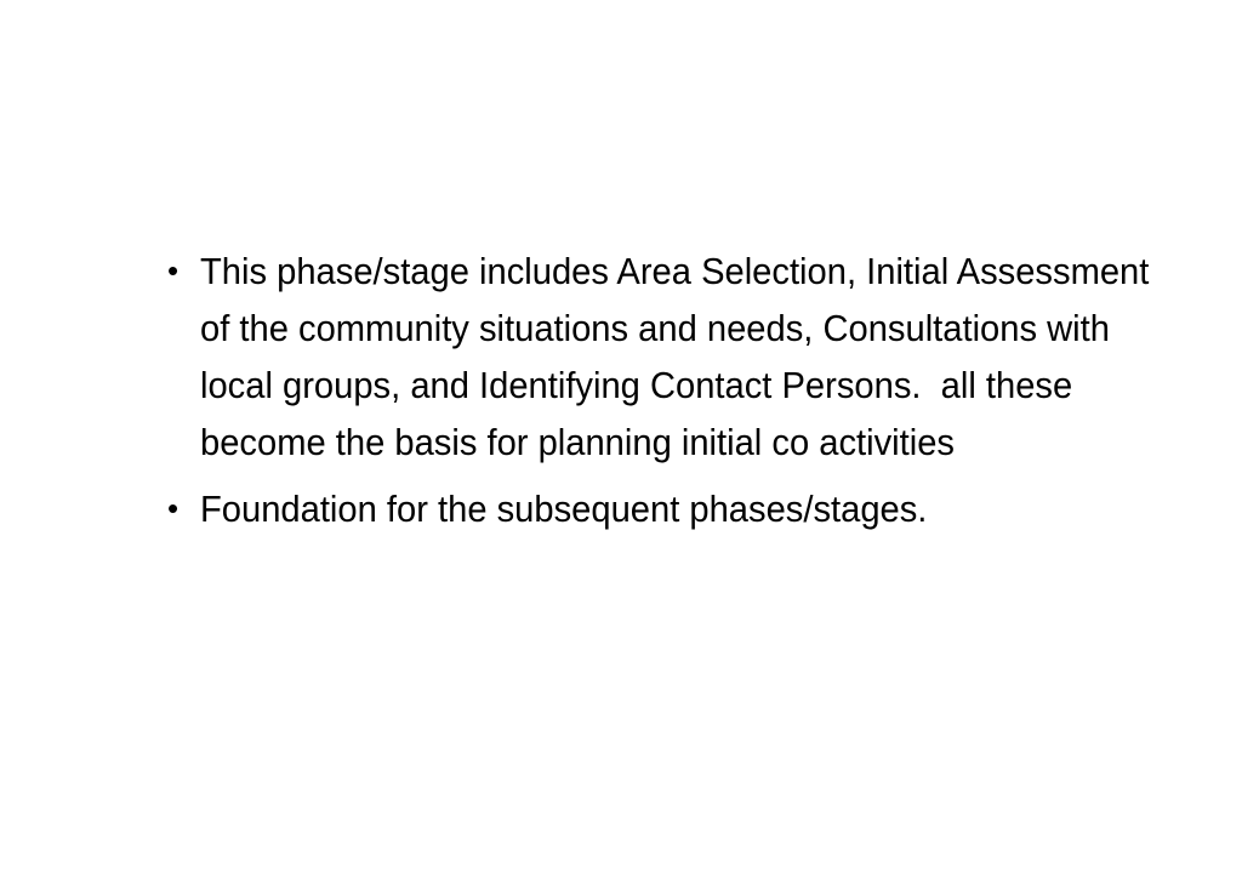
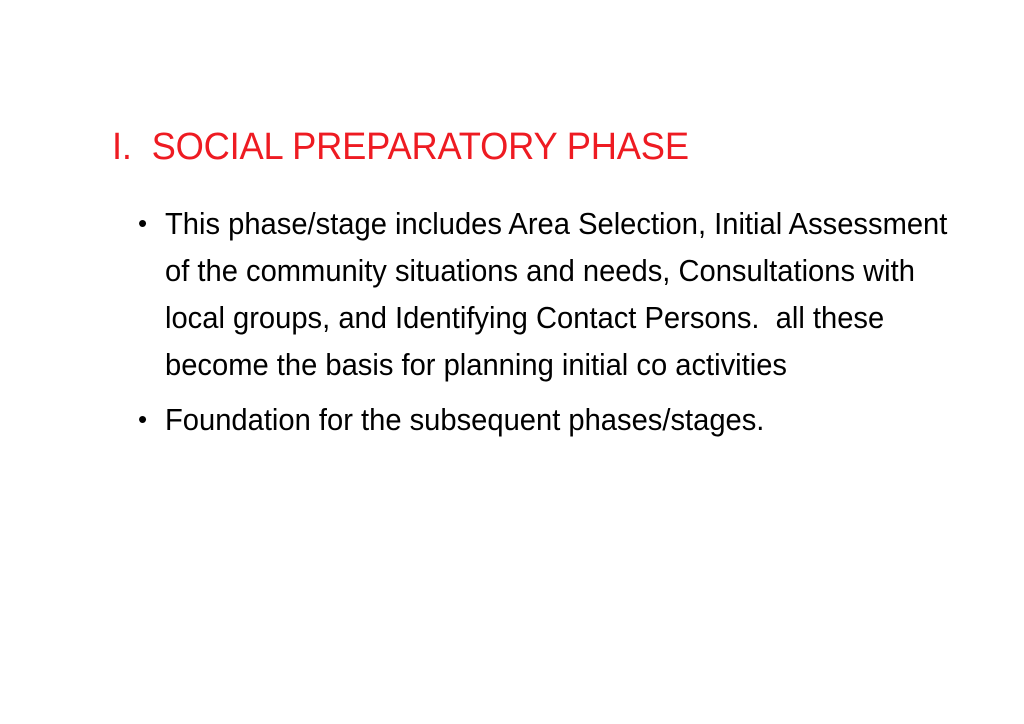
+ I. SOCIAL PREPARATORY PHASE
  •
  This phase/stage includes Area Selection, Initial Assessment of the community situations and needs, Consultations with local groups, and Identifying Contact Persons. all these become the basis for planning initial co activities
  •
  Foundation for the subsequent phases/stages.
